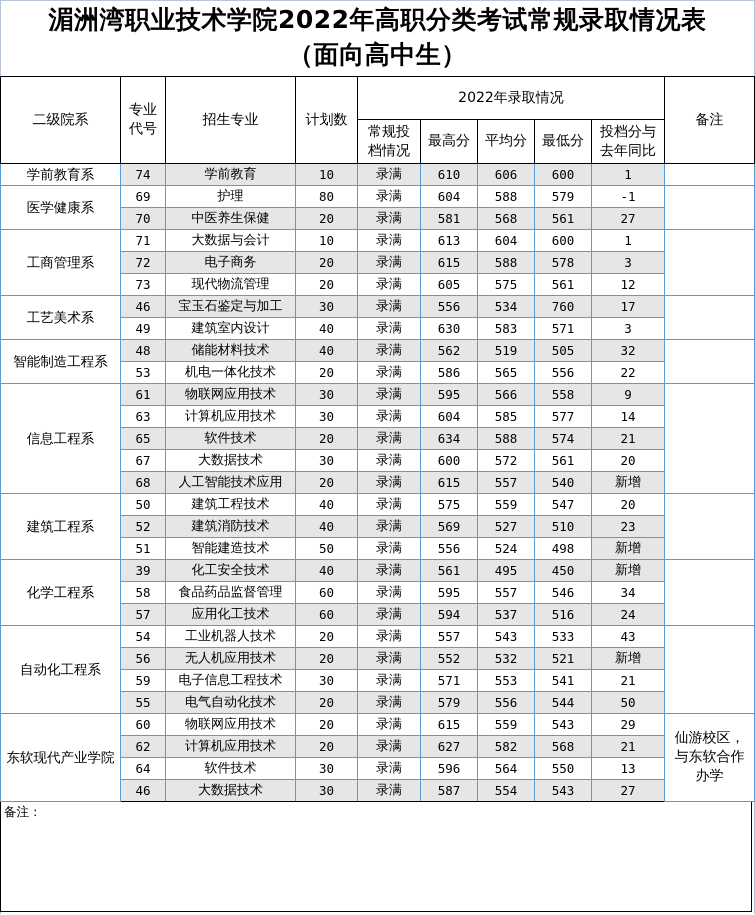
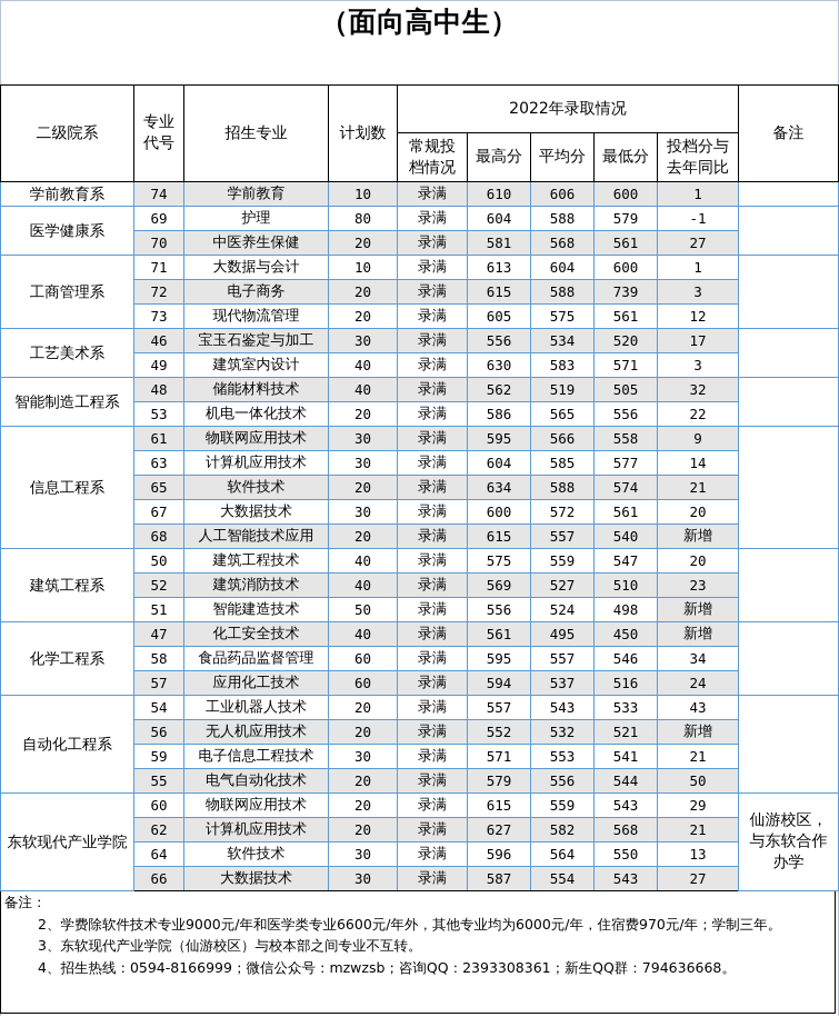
- 湄洲湾职业技术学院2022年高职分类考试常规录取情况表
  （面向高中生）
  二级院系	专业代号	招生专业	计划数	2022年录取情况	备注
  常规投档情况	最高分	平均分	最低分	投档分与去年同比
  学前教育系	74	学前教育	10	录满	610	606	600	1
  医学健康系	69	护理	80	录满	604	588	579	-1
  70	中医养生保健	20	录满	581	568	561	27
  工商管理系	71	大数据与会计	10	录满	613	604	600	1
- 72	电子商务	20	录满	615	588	578	3
+ 72	电子商务	20	录满	615	588	739	3
  73	现代物流管理	20	录满	605	575	561	12
- 工艺美术系	46	宝玉石鉴定与加工	30	录满	556	534	760	17
+ 工艺美术系	46	宝玉石鉴定与加工	30	录满	556	534	520	17
  49	建筑室内设计	40	录满	630	583	571	3
  智能制造工程系	48	储能材料技术	40	录满	562	519	505	32
  53	机电一体化技术	20	录满	586	565	556	22
  信息工程系	61	物联网应用技术	30	录满	595	566	558	9
  63	计算机应用技术	30	录满	604	585	577	14
  65	软件技术	20	录满	634	588	574	21
  67	大数据技术	30	录满	600	572	561	20
  68	人工智能技术应用	20	录满	615	557	540	新增
  建筑工程系	50	建筑工程技术	40	录满	575	559	547	20
  52	建筑消防技术	40	录满	569	527	510	23
  51	智能建造技术	50	录满	556	524	498	新增
- 化学工程系	39	化工安全技术	40	录满	561	495	450	新增
+ 化学工程系	47	化工安全技术	40	录满	561	495	450	新增
  58	食品药品监督管理	60	录满	595	557	546	34
  57	应用化工技术	60	录满	594	537	516	24
  自动化工程系	54	工业机器人技术	20	录满	557	543	533	43
  56	无人机应用技术	20	录满	552	532	521	新增
  59	电子信息工程技术	30	录满	571	553	541	21
  55	电气自动化技术	20	录满	579	556	544	50
  东软现代产业学院	60	物联网应用技术	20	录满	615	559	543	29	仙游校区，与东软合作办学
  62	计算机应用技术	20	录满	627	582	568	21
  64	软件技术	30	录满	596	564	550	13
- 46	大数据技术	30	录满	587	554	543	27
+ 66	大数据技术	30	录满	587	554	543	27
  备注：
+ 2、学费除软件技术专业9000元/年和医学类专业6600元/年外，其他专业均为6000元/年，住宿费970元/年；学制三年。
+ 3、东软现代产业学院（仙游校区）与校本部之间专业不互转。
+ 4、招生热线：0594-8166999；微信公众号：mzwzsb；咨询QQ：2393308361；新生QQ群：794636668。
